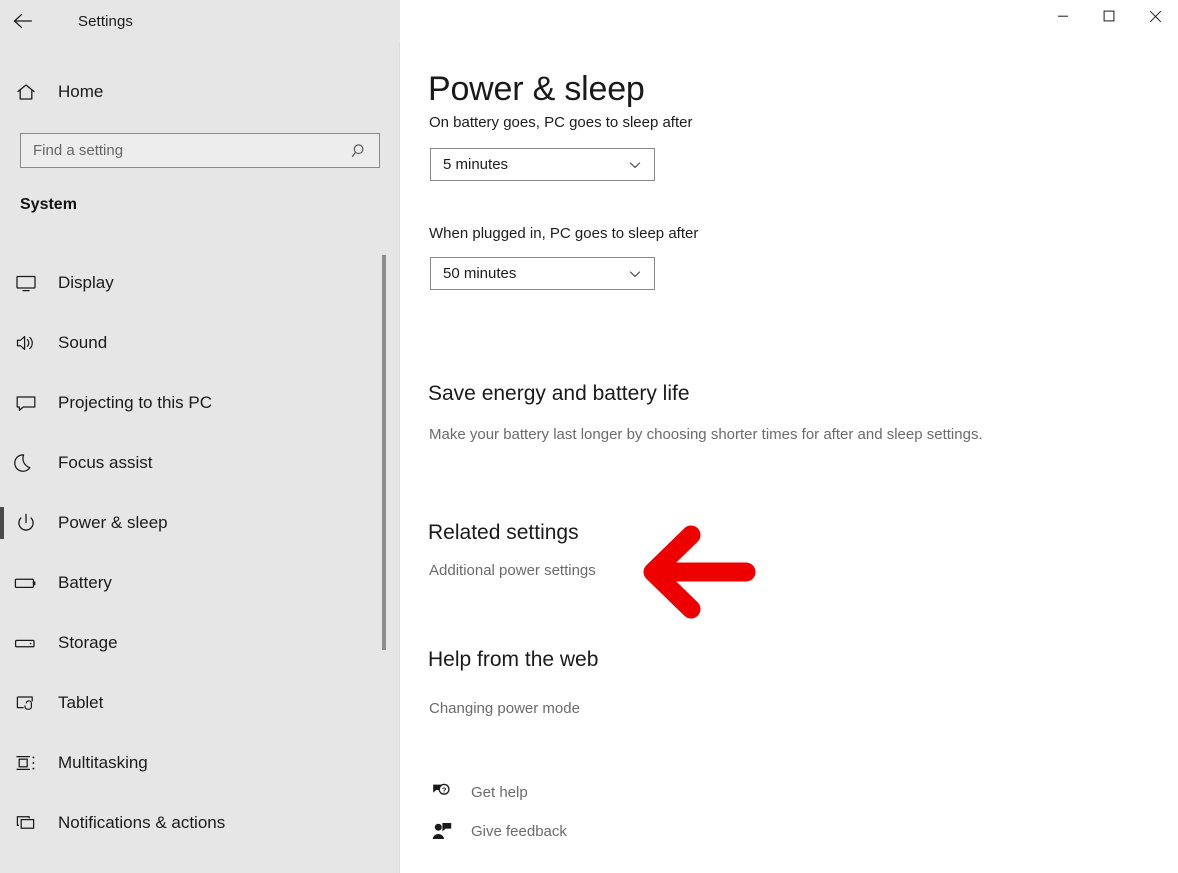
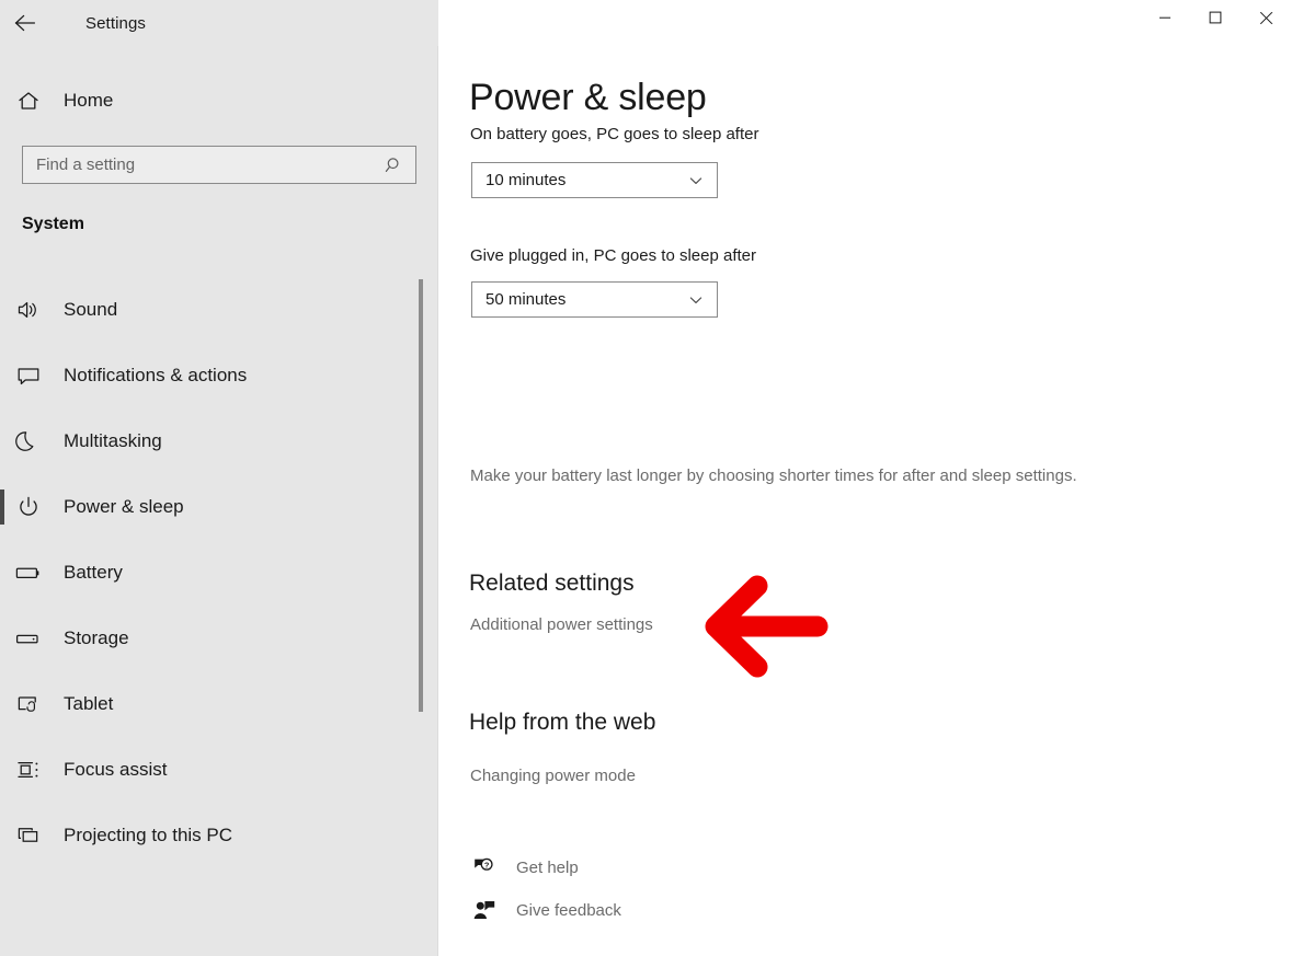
  Home
  Find a setting
  System
- Display
  Sound
- Projecting to this PC
+ Notifications & actions
- Focus assist
+ Multitasking
  Power & sleep
  Battery
  Storage
  Tablet
- Multitasking
+ Focus assist
- Notifications & actions
+ Projecting to this PC
  On battery goes, PC goes to sleep after
- 5 minutes
+ 10 minutes
- When plugged in, PC goes to sleep after
+ Give plugged in, PC goes to sleep after
  50 minutes
- Save energy and battery life
  Make your battery last longer by choosing shorter times for after and sleep settings.
  Related settings
  Additional power settings
  Help from the web
  Changing power mode
  ?
  Get help
  Give feedback
  Power & sleep
  Settings
